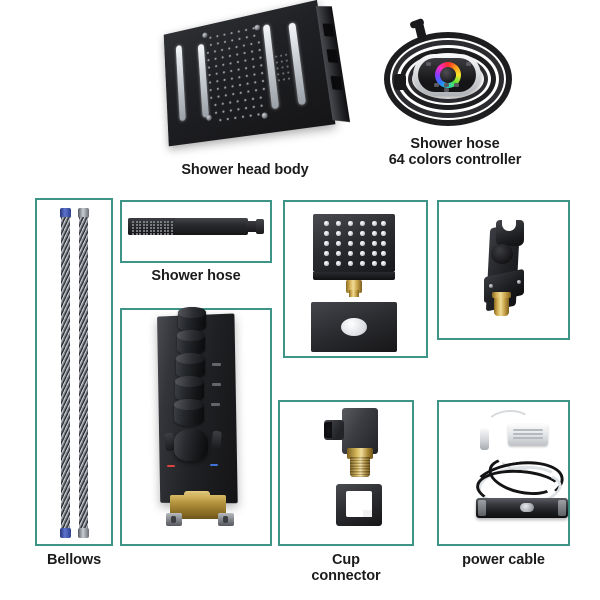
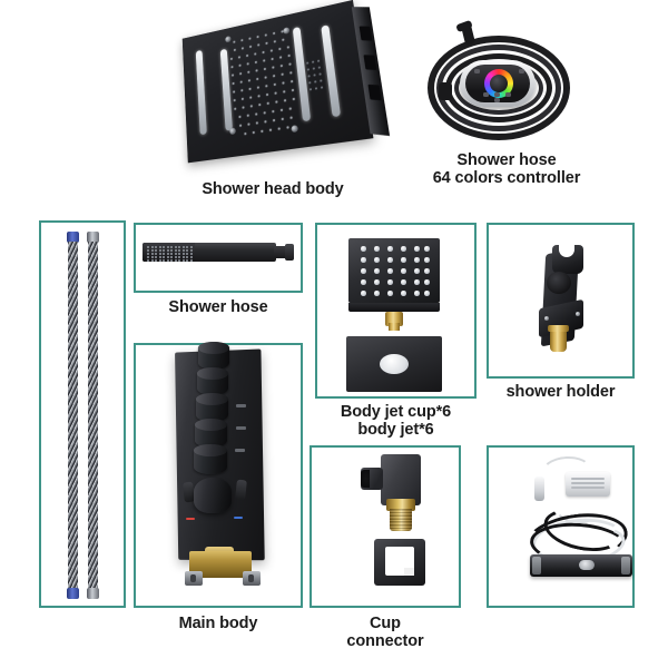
  Shower head body
  Shower hose
  64 colors controller
- Bellows
  Shower hose
+ Body jet cup*6
+ body jet*6
+ shower holder
+ Main body
  Cup
  connector
- power cable
